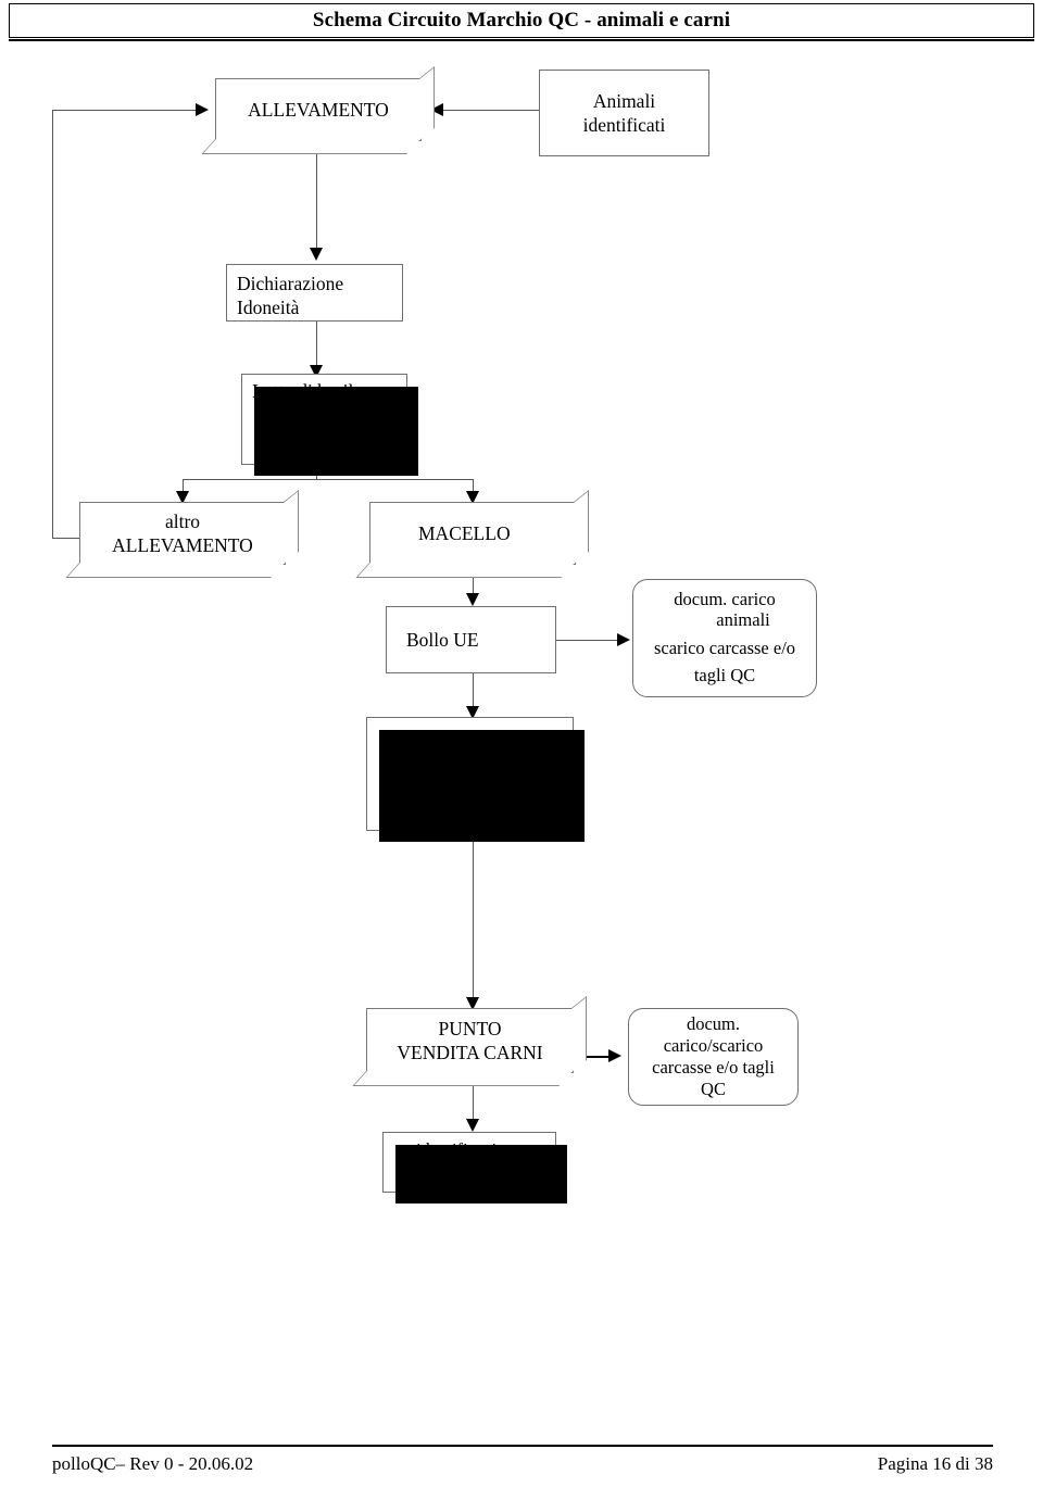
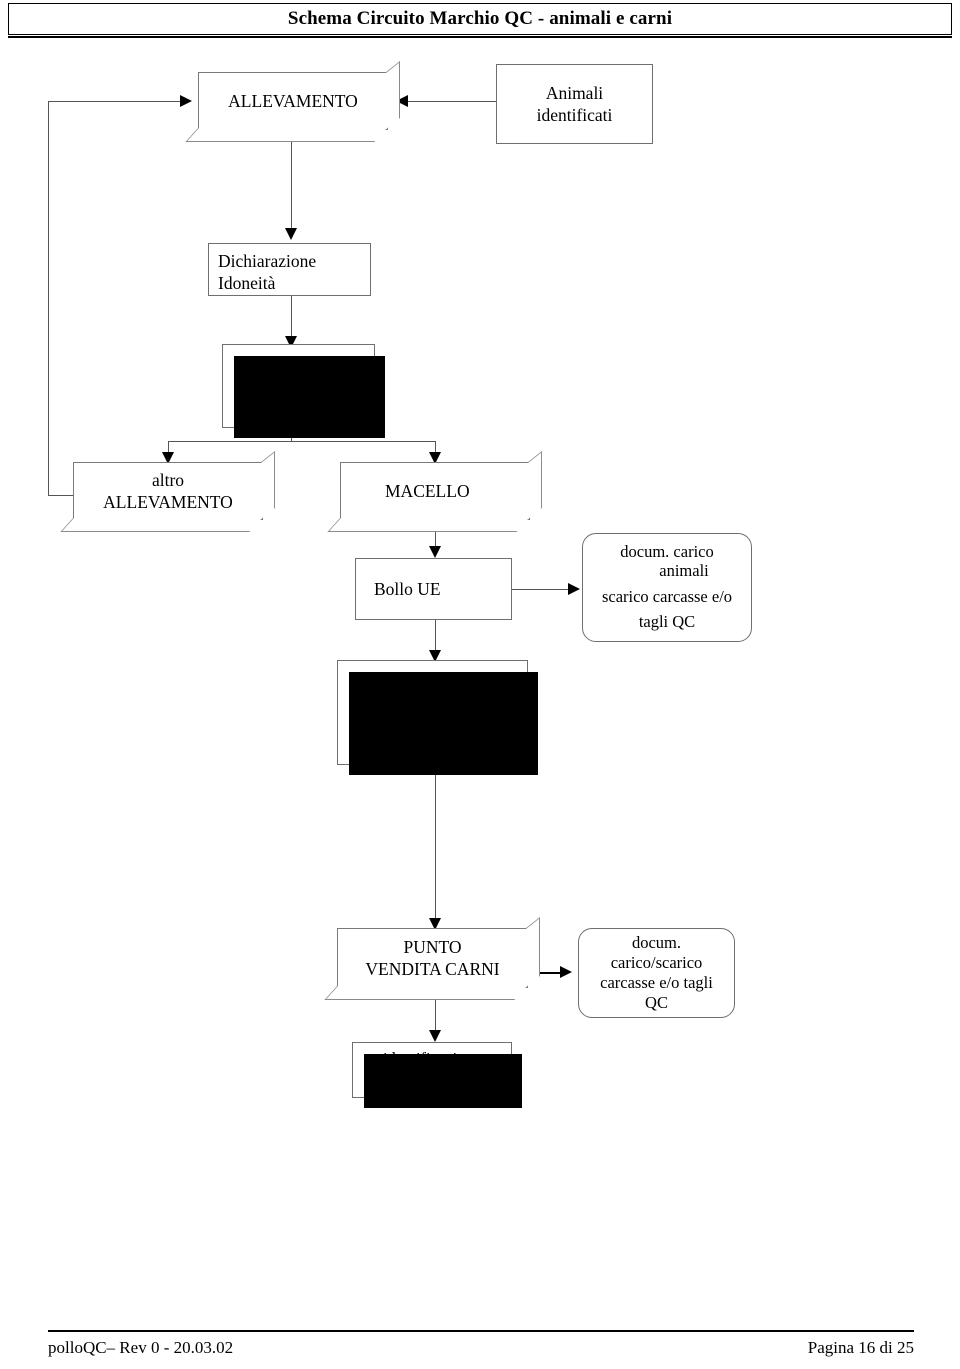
  Schema Circuito Marchio QC - animali e carni
  ALLEVAMENTO
  Animali
  identificati
  Dichiarazione
  Idoneità
- Lotto di broiler
  altro
  ALLEVAMENTO
  MACELLO
  Bollo UE
  docum. carico
  animali
  scarico carcasse e/o tagli QC
  PUNTO
  VENDITA CARNI
  docum.
  carico/scarico
  carcasse e/o tagli
  QC
  identificazione
- polloQC– Rev 0 - 20.06.02
+ polloQC– Rev 0 - 20.03.02
- Pagina 16 di 38
+ Pagina 16 di 25
